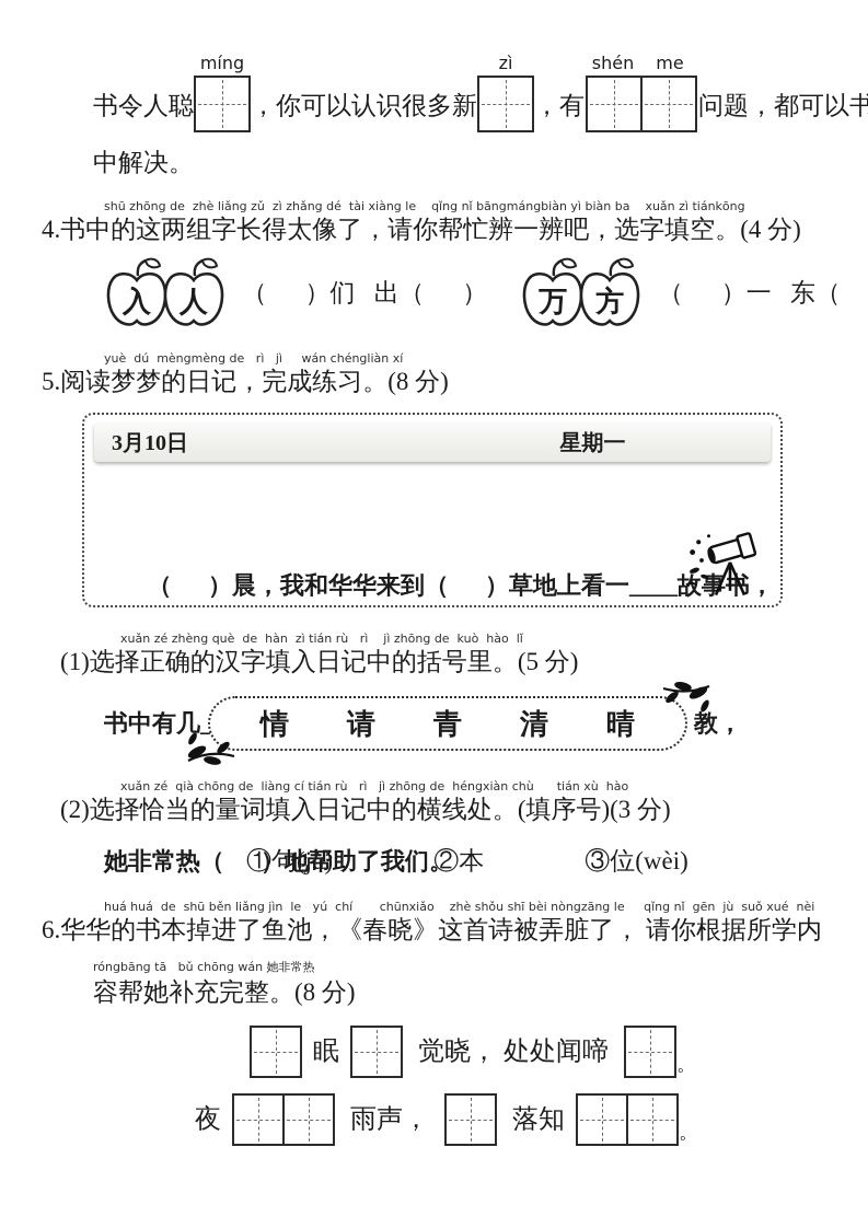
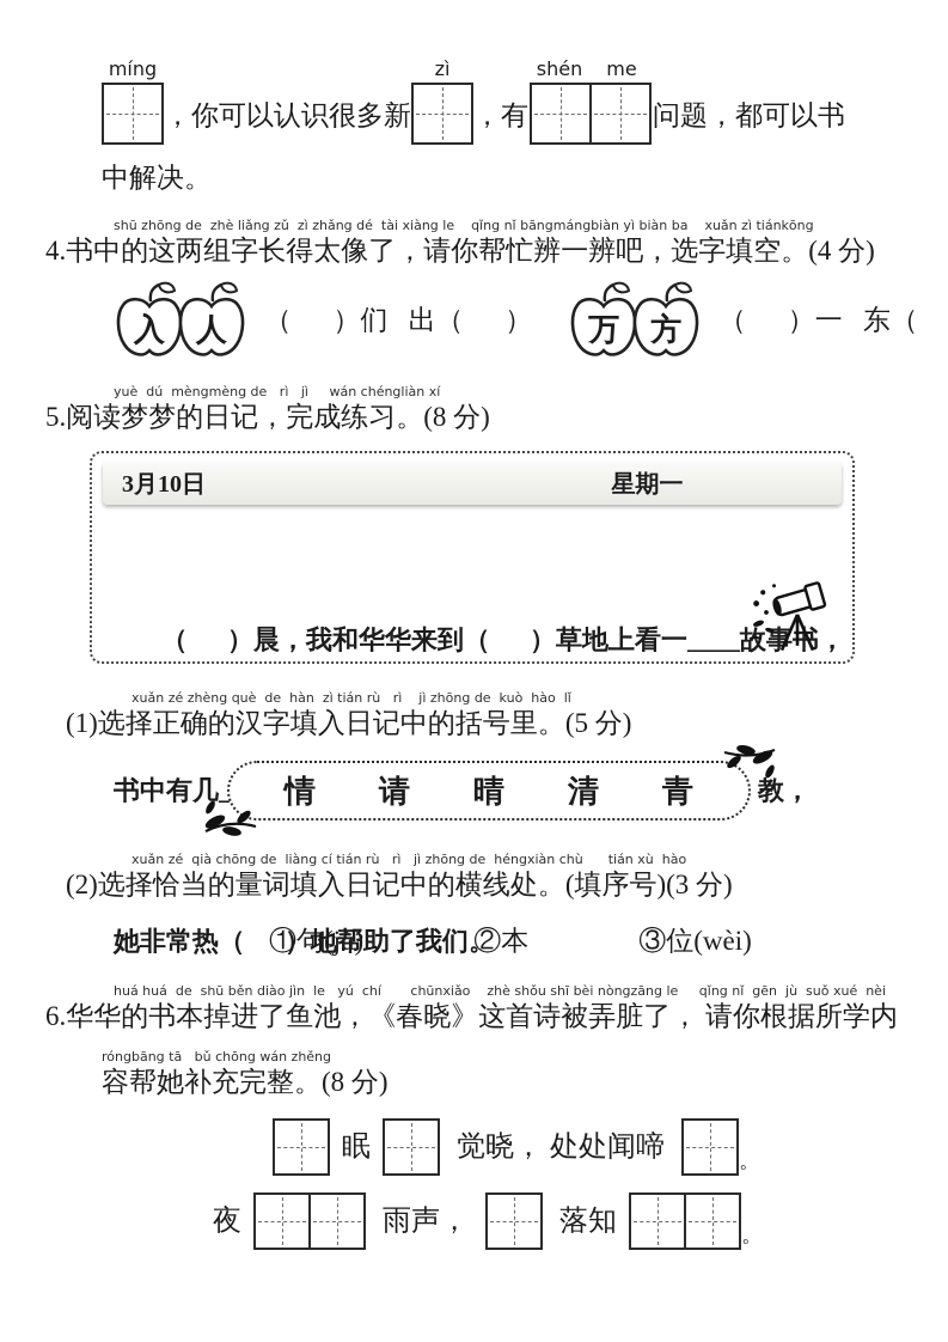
- 书令人聪
  míng
  ，你可以认识很多新
  zì
  ，有
  shén
  me
  问题，都可以书
  中解决。
  shū zhōng de zhè liǎng zǔ zì zhǎng dé tài xiàng le qǐng nǐ bāngmángbiàn yì biàn ba xuǎn zì tiánkōng
  4.书中的这两组字长得太像了，请你帮忙辨一辨吧，选字填空。(4 分)
  入
  人
  （ ）们 出（ ）
  万
  方
  （ ）一 东（
  yuè dú mèngmèng de rì jì wán chéngliàn xí
  5.阅读梦梦的日记，完成练习。(8 分)
  3月10日
  星期一
  （ ）晨，我和华华来到（ ）草地上看一____故事书，
  她非常热（ ）地帮助了我们。
  xuǎn zé zhèng què de hàn zì tián rù rì jì zhōng de kuò hào lǐ
  (1)选择正确的汉字填入日记中的括号里。(5 分)
  情
  请
- 青
+ 晴
  清
- 晴
+ 青
  xuǎn zé qià chōng de liàng cí tián rù rì jì zhōng de héngxiàn chù tián xù hào
  (2)选择恰当的量词填入日记中的横线处。(填序号)(3 分)
  ①句(jù)
  ②本
  ③位(wèi)
- huá huá de shū běn liǎng jìn le yú chí chūnxiǎo zhè shǒu shī bèi nòngzāng le qǐng nǐ gēn jù suǒ xué nèi
+ huá huá de shū běn diào jìn le yú chí chūnxiǎo zhè shǒu shī bèi nòngzāng le qǐng nǐ gēn jù suǒ xué nèi
  6.华华的书本掉进了鱼池，《春晓》这首诗被弄脏了， 请你根据所学内
- róngbāng tā bǔ chōng wán 她非常热
+ róngbāng tā bǔ chōng wán zhěng
  容帮她补充完整。(8 分)
  眠
  觉晓， 处处闻啼
  。
  夜
  雨声，
  落知
  。
